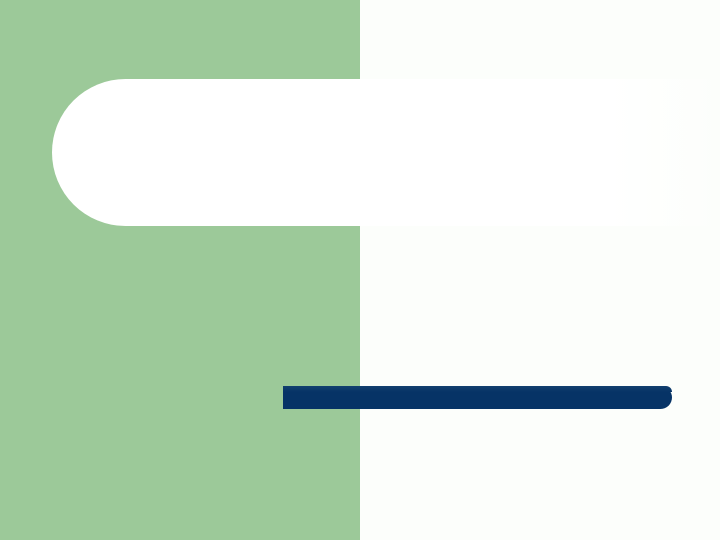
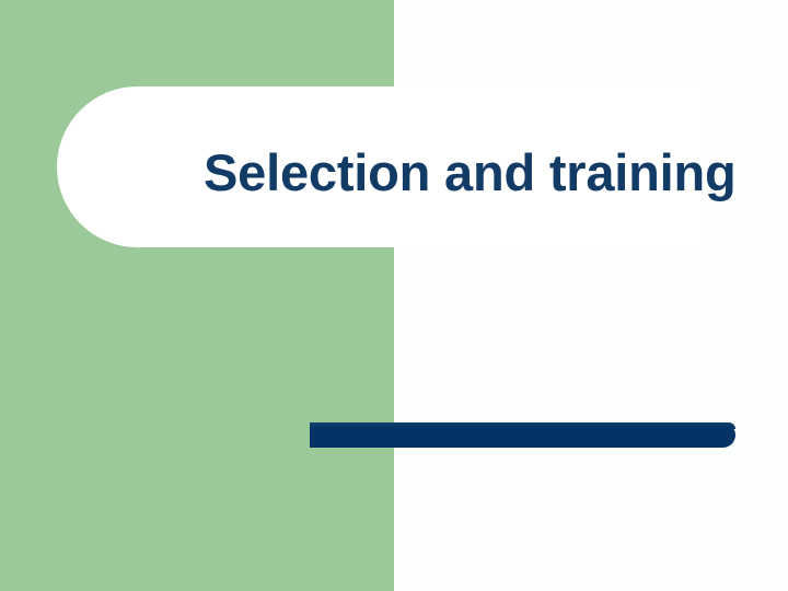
+ Selection and training
